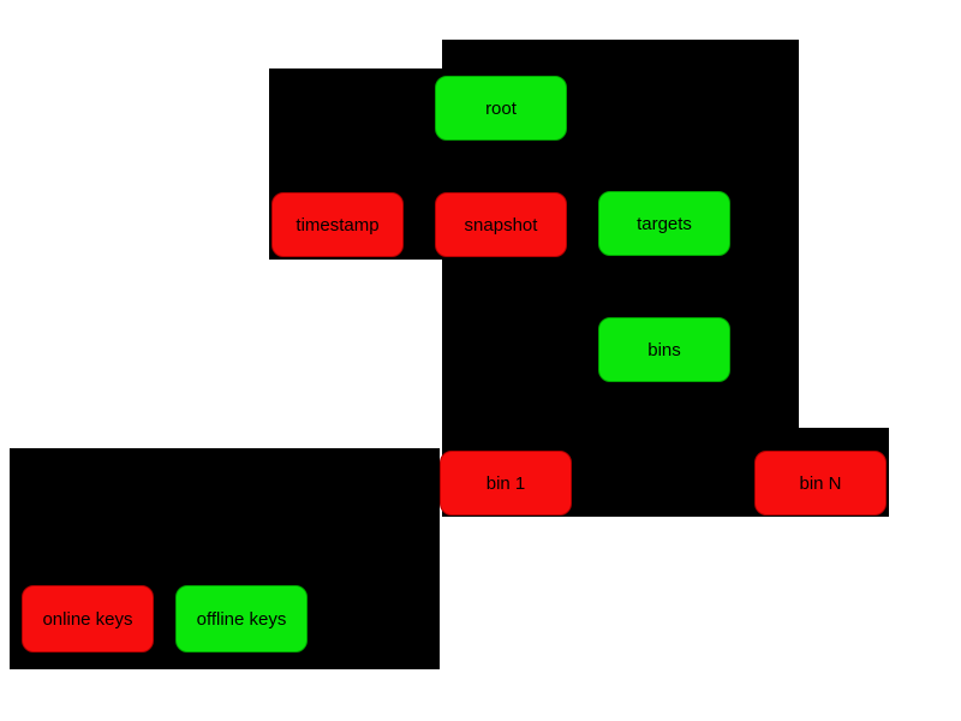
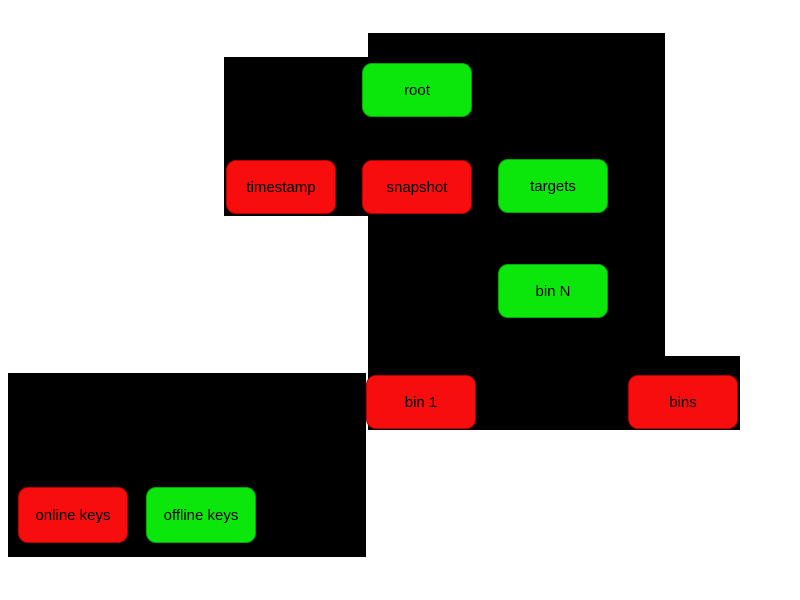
  root
  timestamp
  snapshot
  targets
- bins
+ bin N
  bin 1
- bin N
+ bins
  online keys
  offline keys
